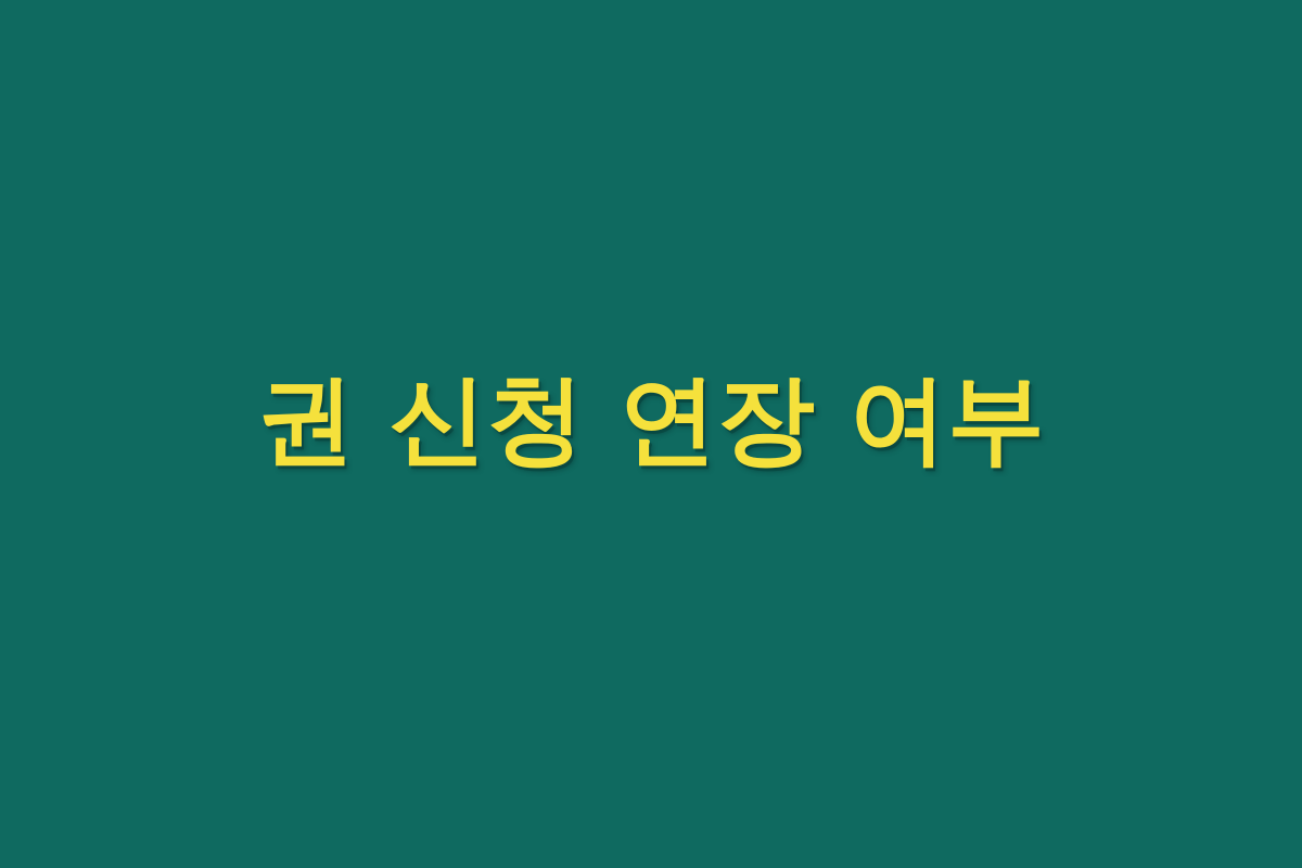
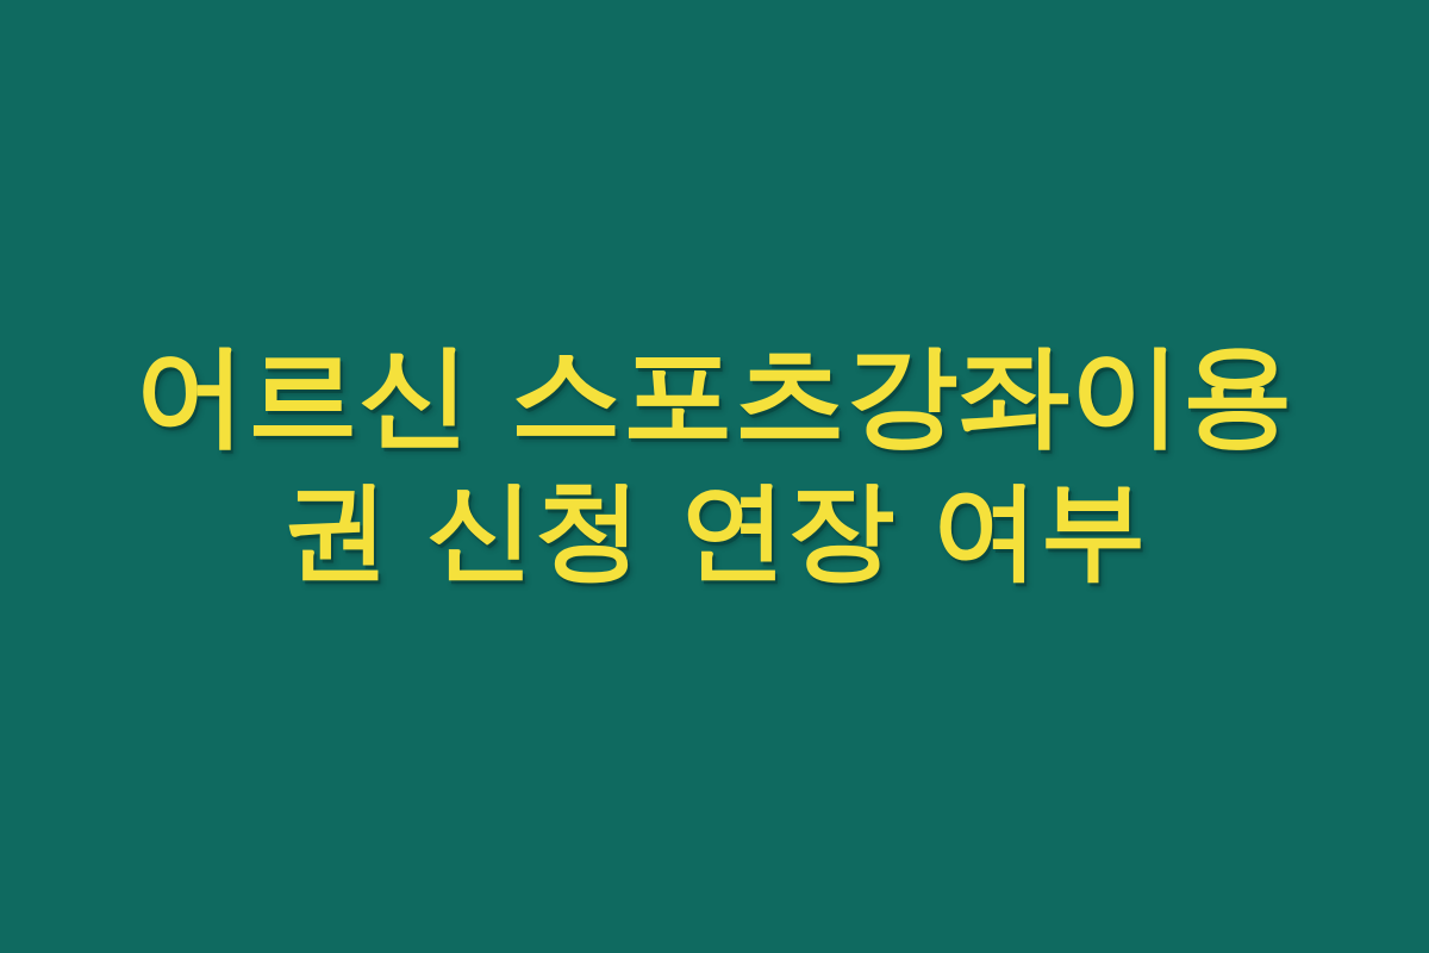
+ 어르신 스포츠강좌이용
  권 신청 연장 여부
